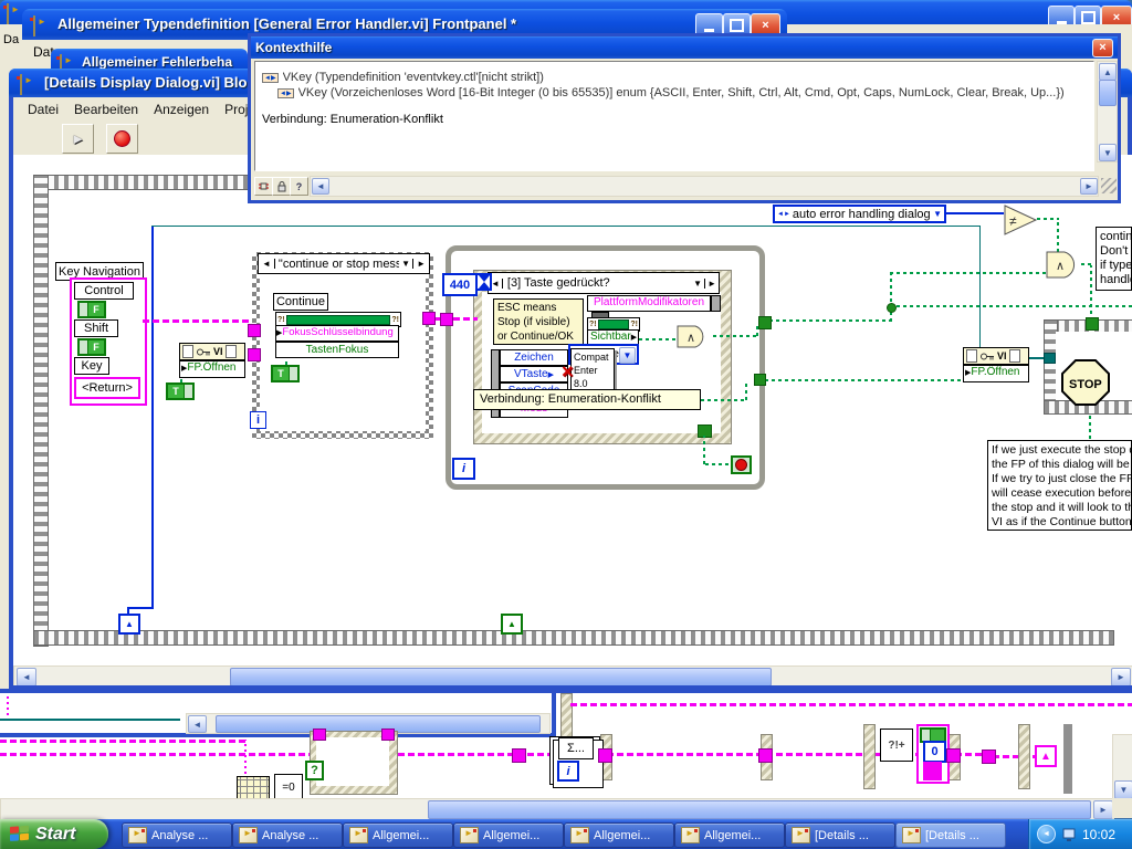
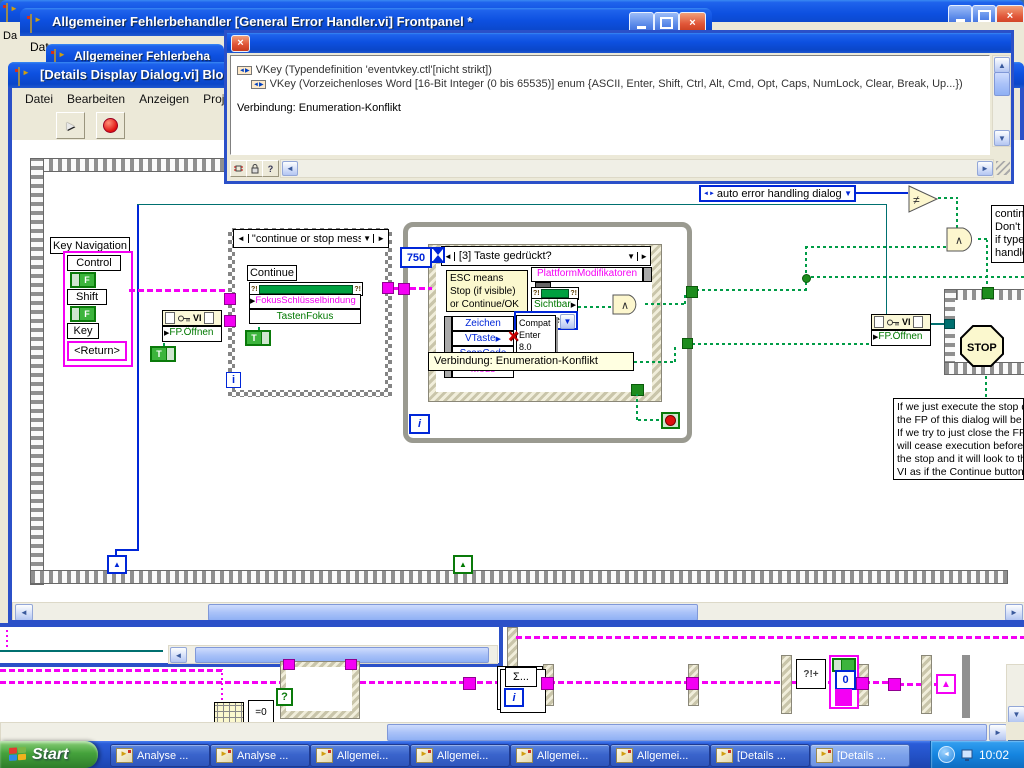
  ×
  Da
- Allgemeiner Typendefinition [General Error Handler.vi] Frontpanel *
+ Allgemeiner Fehlerbehandler [General Error Handler.vi] Frontpanel *
  ×
  Allgemeiner Fehlerbeha
  [Details Display Dialog.vi] Blo
  Datei
  Bearbeiten
  Anzeigen
  ►
  ◄
  ►
  ▲
  ▲
  Key Navigation
  Control
  F
  Shift
  F
  Key
  <Return>
  VI
  FP.Öffnen
  T
  ◄
  "continue or stop mess
  ▼
  ►
  i
  Continue
  FokusSchlüsselbindung
  TastenFokus
  T
  i
  ◄
  [3] Taste gedrückt?
  ▼
  ►
- 440
+ 750
  ESC means
  Stop (if visible)
  or Continue/OK
  PlattformModifikatoren
  Sichtbar
  ∧
  Zeichen
  VTaste
  ×
  ▼
  Compat
  Enter
  8.0
  Verbindung: Enumeration-Konflikt
  auto error handling dialog
  ▼
  ≠
  ∧
  contin
  Don't
  if type
  handl
  VI
  FP.Öffnen
  STOP
  If we just execute the stop
  the FP of this dialog will be
  If we try to just close the FP
  will cease execution before
  the stop and it will look to t
  VI as if the Continue button
  ◄
  ?
  =0
  Σ...
  i
  ?!+
  0
  ▲
  ▼
  ►
- Kontexthilfe
  ×
  VKey (Typendefinition 'eventvkey.ctl'[nicht strikt])
  VKey (Vorzeichenloses Word [16-Bit Integer (0 bis 65535)] enum {ASCII, Enter, Shift, Ctrl, Alt, Cmd, Opt, Caps, NumLock, Clear, Break, Up...})
  Verbindung: Enumeration-Konflikt
  ▲
  ▼
  ?
  ◄
  ►
  Start
  Analyse ...
  Analyse ...
  Allgemei...
  Allgemei...
  Allgemei...
  Allgemei...
  [Details ...
  [Details ...
  10:02
